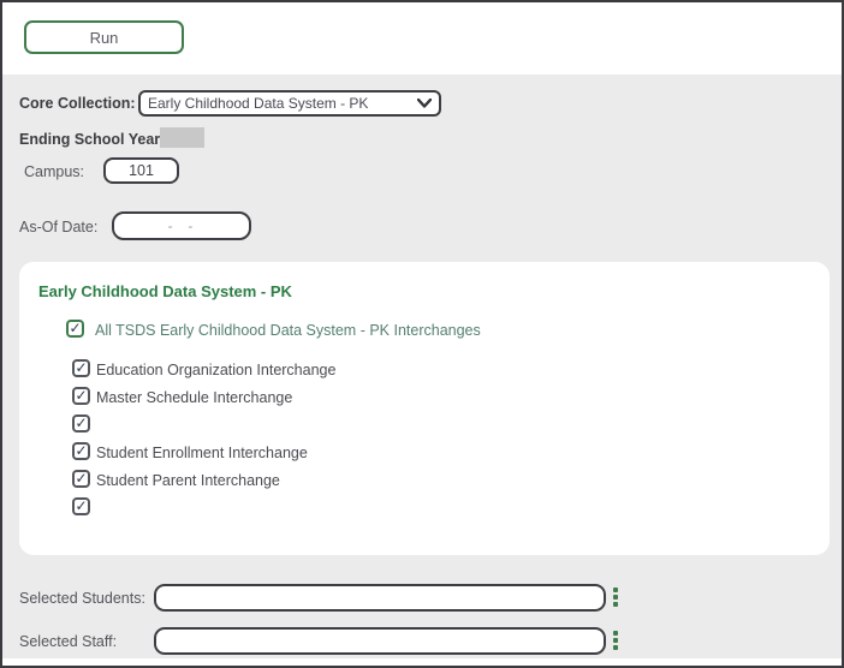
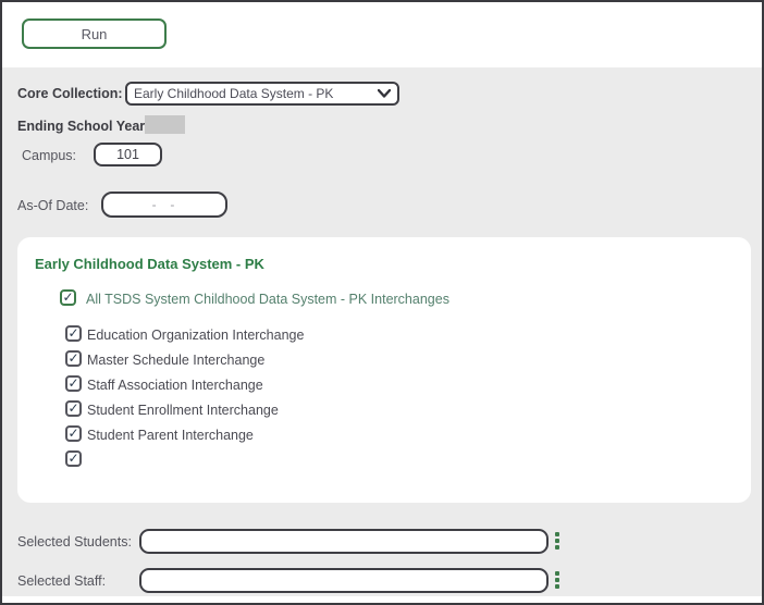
  Run
  Core Collection:
  Early Childhood Data System - PK
  Ending School Year
  Campus:
  101
  As-Of Date:
  - -
  Early Childhood Data System - PK
  ✓
- All TSDS Early Childhood Data System - PK Interchanges
+ All TSDS System Childhood Data System - PK Interchanges
  ✓
  Education Organization Interchange
  ✓
  Master Schedule Interchange
  ✓
+ Staff Association Interchange
  ✓
  Student Enrollment Interchange
  ✓
  Student Parent Interchange
  ✓
  Selected Students:
  Selected Staff:
